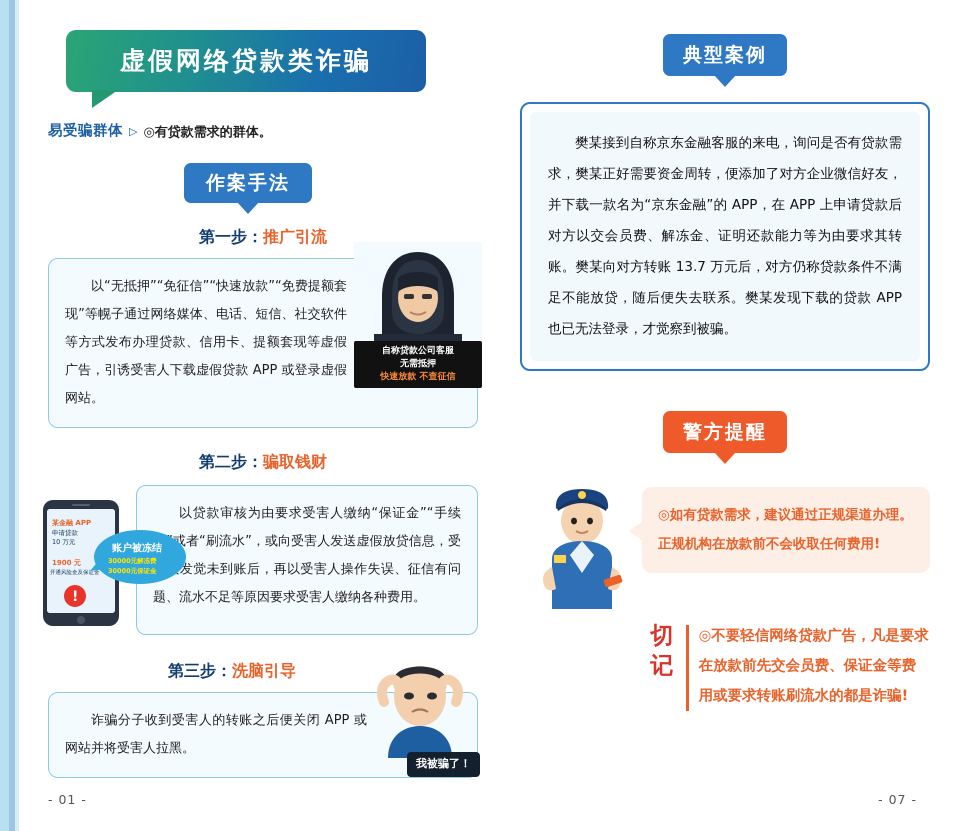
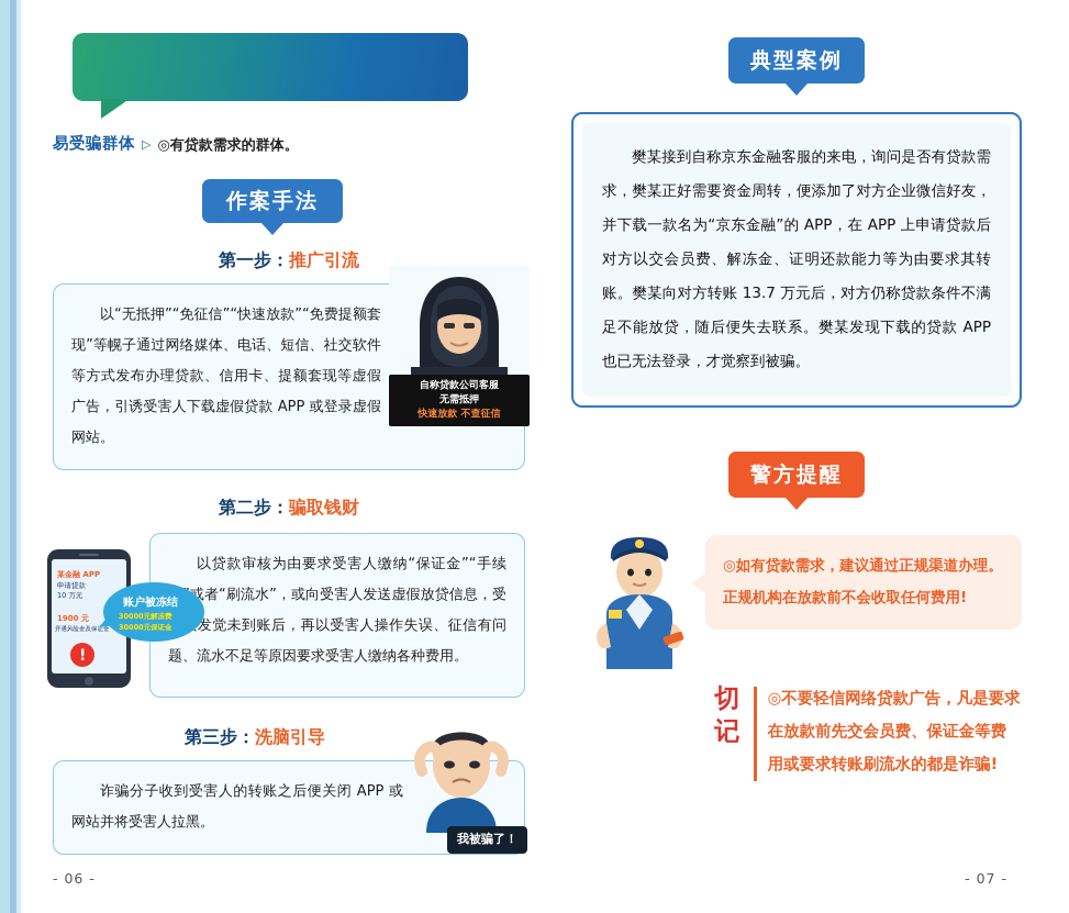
- 虚假网络贷款类诈骗
  易受骗群体
  ▷
  ◎有贷款需求的群体。
  作案手法
  第一步：推广引流
  以“无抵押”“免征信”“快速放款”“免费提额套现”等幌子通过网络媒体、电话、短信、社交软件等方式发布办理贷款、信用卡、提额套现等虚假广告，引诱受害人下载虚假贷款 APP 或登录虚假网站。
  自称贷款公司客服
  无需抵押
  快速放款 不查征信
  第二步：骗取钱财
  以贷款审核为由要求受害人缴纳“保证金”“手续或者“刷流水”，或向受害人发送虚假放贷信息，受发觉未到账后，再以受害人操作失误、征信有问题、流水不足等原因要求受害人缴纳各种费用。
  某金融 APP
  申请贷款
  10 万元
  1900 元
  !
  账户被冻结
  30000元解冻费
  30000元保证金
  第三步：洗脑引导
  诈骗分子收到受害人的转账之后便关闭 APP 或网站并将受害人拉黑。
  我被骗了！
  典型案例
  樊某接到自称京东金融客服的来电，询问是否有贷款需求，樊某正好需要资金周转，便添加了对方企业微信好友，并下载一款名为“京东金融”的 APP，在 APP 上申请贷款后对方以交会员费、解冻金、证明还款能力等为由要求其转账。樊某向对方转账 13.7 万元后，对方仍称贷款条件不满足不能放贷，随后便失去联系。樊某发现下载的贷款 APP 也已无法登录，才觉察到被骗。
  警方提醒
  ◎如有贷款需求，建议通过正规渠道办理。正规机构在放款前不会收取任何费用!
  切
  记
  ◎不要轻信网络贷款广告，凡是要求在放款前先交会员费、保证金等费用或要求转账刷流水的都是诈骗!
- - 01 -
+ - 06 -
  - 07 -
